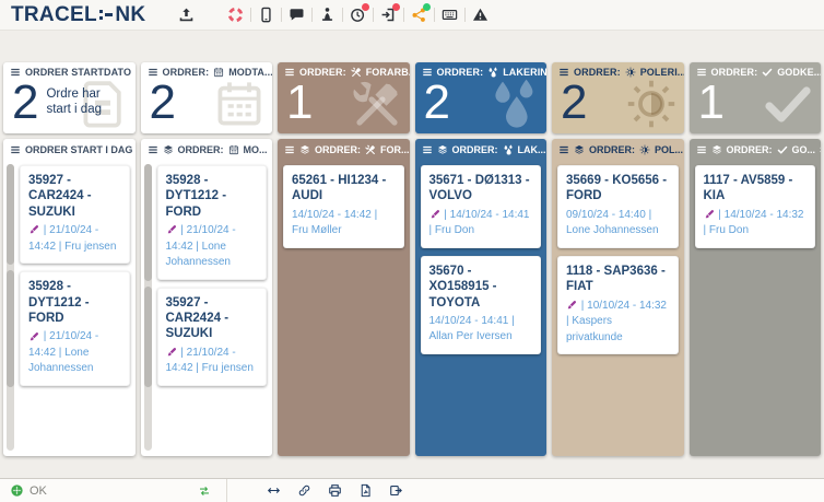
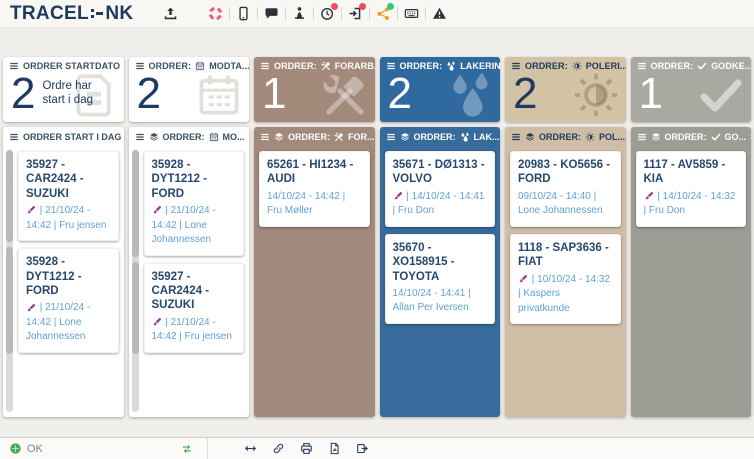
  TRACEL
  NK
  ORDRER STARTDATO
  2
  Ordre har start i dag
  ORDRER:
  MODTA...
  2
  ORDRER:
  1
  ORDRER:
  LAKERIN
  2
  ORDRER:
  POLERI..
  2
  ORDRER:
  GODKE..
  1
  ORDRER START I DAG
  35927 - CAR2424 - SUZUKI
  | 21/10/24 - 14:42 | Fru jensen
  35928 - DYT1212 - FORD
  | 21/10/24 - 14:42 | Lone Johannessen
  ORDRER:
  MO...
  35928 - DYT1212 - FORD
  | 21/10/24 - 14:42 | Lone Johannessen
  35927 - CAR2424 - SUZUKI
  | 21/10/24 - 14:42 | Fru jensen
  ORDRER:
  FOR...
  65261 - HI1234 - AUDI
  14/10/24 - 14:42 | Fru Møller
  ORDRER:
  LAK...
  35671 - DØ1313 - VOLVO
  | 14/10/24 - 14:41 | Fru Don
  35670 - XO158915 - TOYOTA
  14/10/24 - 14:41 | Allan Per Iversen
  ORDRER:
  POL...
- 35669 - KO5656 - FORD
+ 20983 - KO5656 - FORD
  09/10/24 - 14:40 | Lone Johannessen
  1118 - SAP3636 - FIAT
  | 10/10/24 - 14:32 | Kaspers privatkunde
  ORDRER:
  GO...
  1117 - AV5859 - KIA
  | 14/10/24 - 14:32 | Fru Don
  OK
